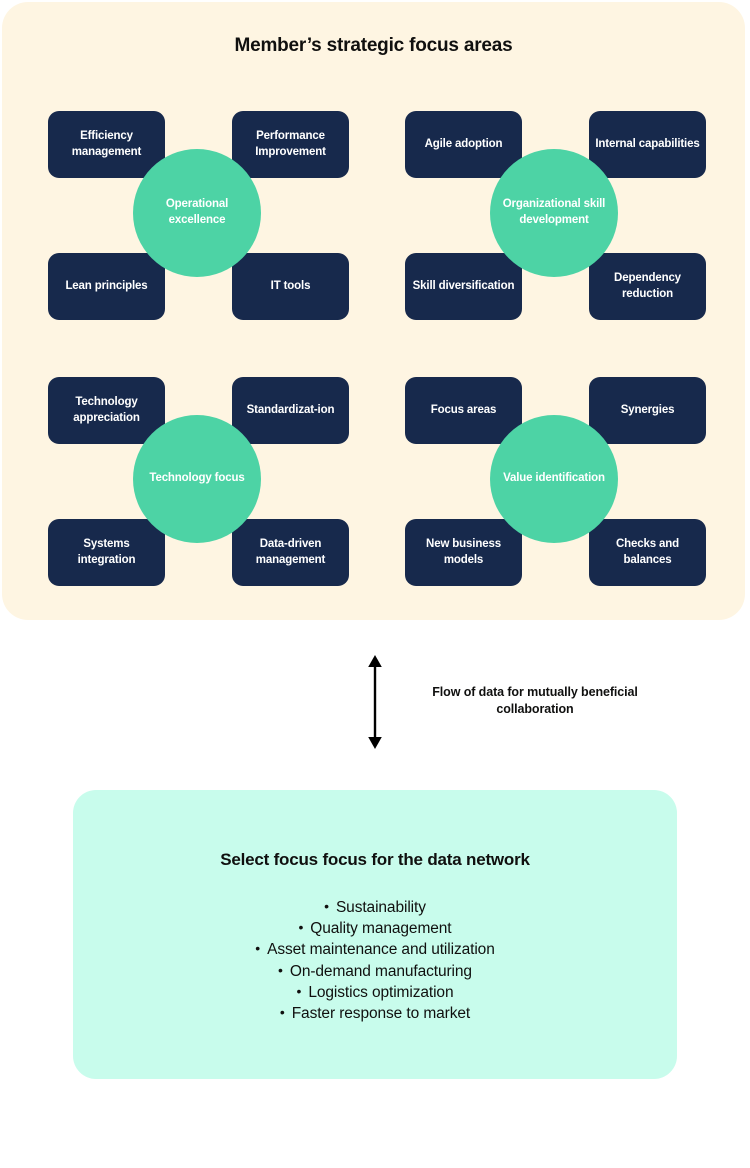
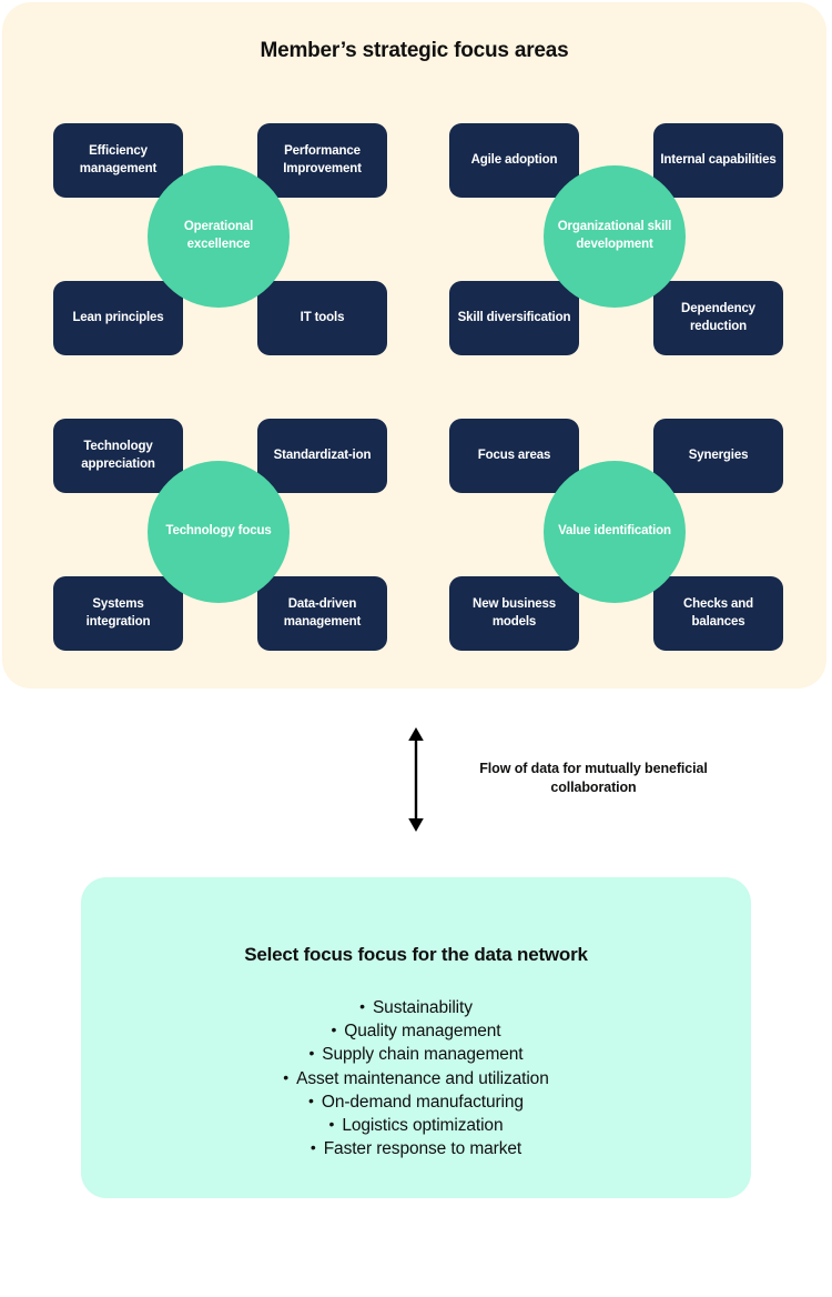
  Member’s strategic focus areas
  Efficiency management
  Performance Improvement
  Lean principles
  IT tools
  Operational excellence
  Agile adoption
  Internal capabilities
  Skill diversification
  Dependency reduction
  Organizational skill development
  Technology appreciation
  Standardizat-ion
  Systems integration
  Data-driven management
  Technology focus
  Focus areas
  Synergies
  New business models
  Checks and balances
  Value identification
  Flow of data for mutually beneficial collaboration
  Select focus focus for the data network
  Sustainability
  Quality management
+ Supply chain management
  Asset maintenance and utilization
  On-demand manufacturing
  Logistics optimization
  Faster response to market
